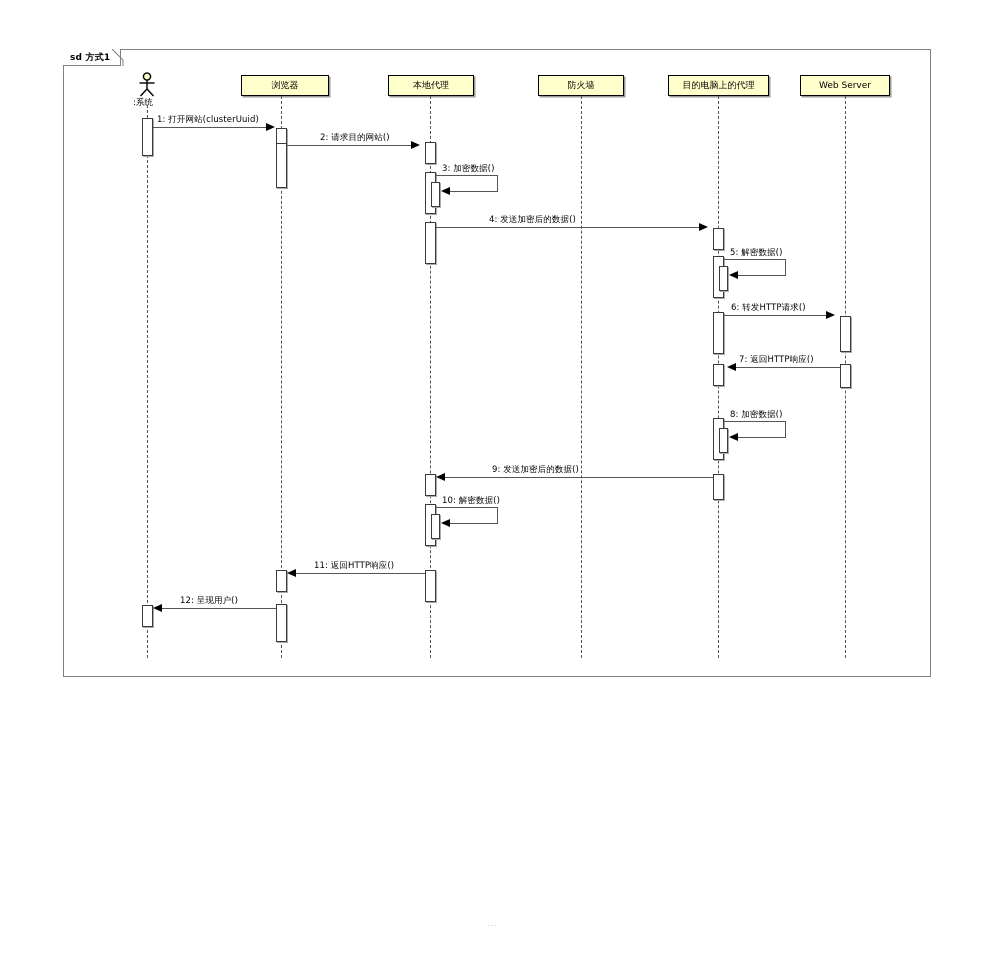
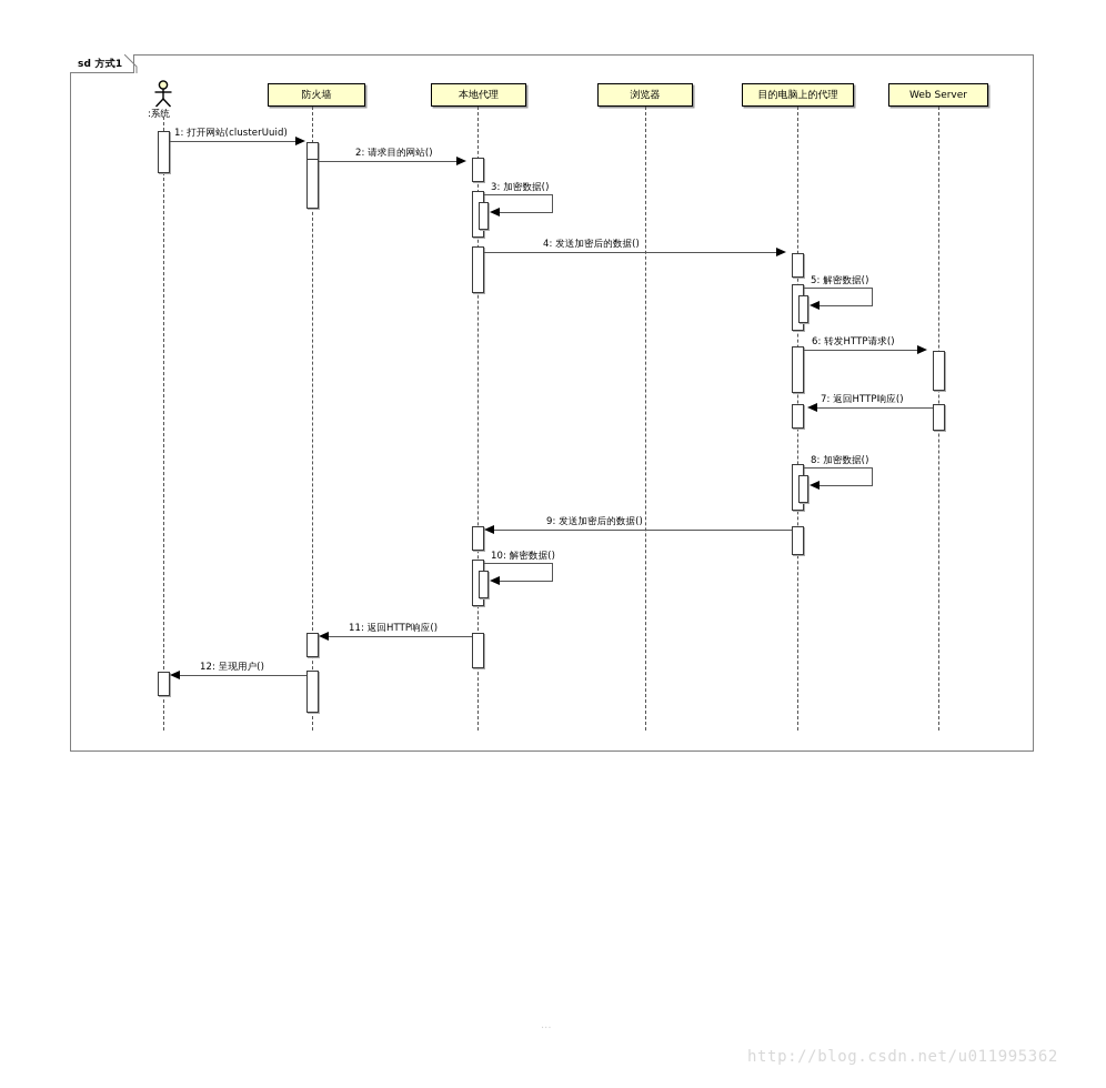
  sd 方式1
  :系统
- 浏览器
+ 防火墙
  本地代理
- 防火墙
+ 浏览器
  目的电脑上的代理
  Web Server
  1: 打开网站(clusterUuid)
  2: 请求目的网站()
  3: 加密数据()
  4: 发送加密后的数据()
  5: 解密数据()
  6: 转发HTTP请求()
  7: 返回HTTP响应()
  8: 加密数据()
  9: 发送加密后的数据()
  10: 解密数据()
  11: 返回HTTP响应()
  12: 呈现用户()
  ...
+ http://blog.csdn.net/u011995362
